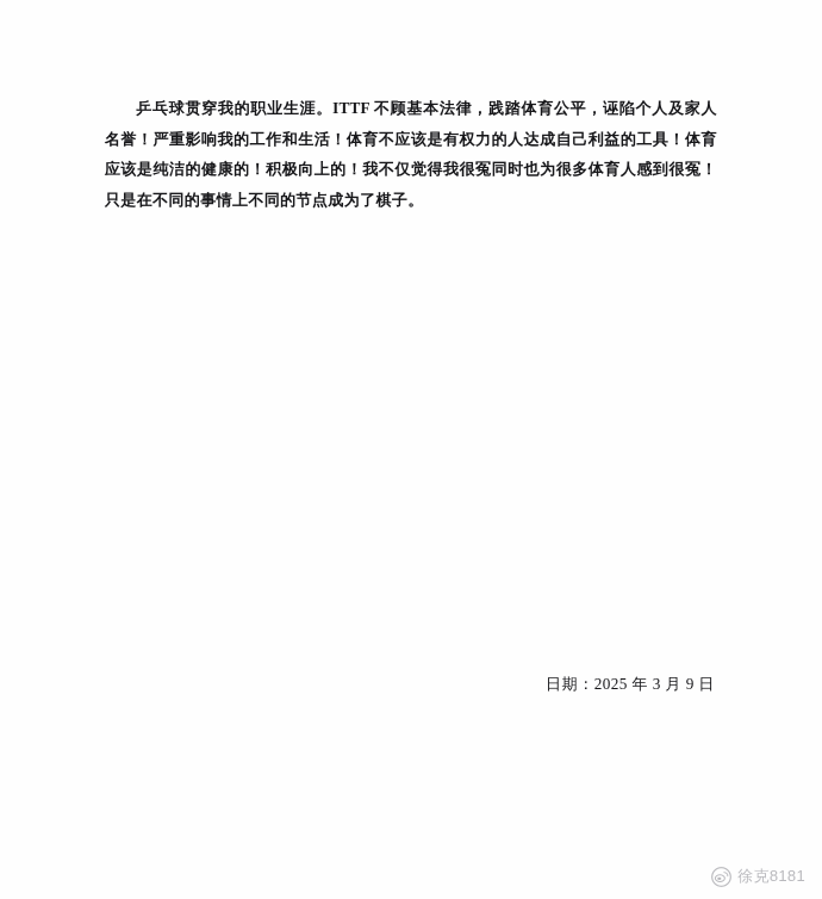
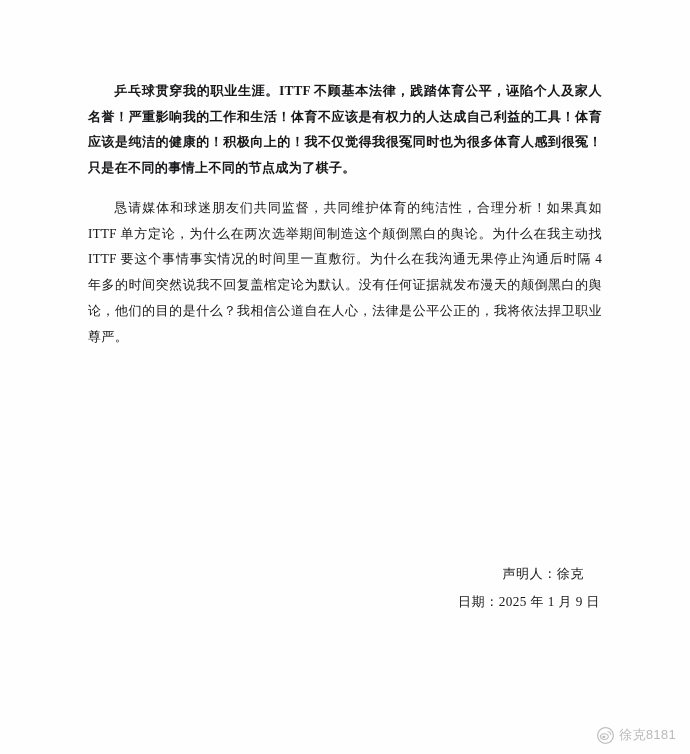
  乒乓球贯穿我的职业生涯。ITTF 不顾基本法律，践踏体育公平，诬陷个人及家人名誉！严重影响我的工作和生活！体育不应该是有权力的人达成自己利益的工具！体育应该是纯洁的健康的！积极向上的！我不仅觉得我很冤同时也为很多体育人感到很冤！只是在不同的事情上不同的节点成为了棋子。
+ 恳请媒体和球迷朋友们共同监督，共同维护体育的纯洁性，合理分析！如果真如 ITTF 单方定论，为什么在两次选举期间制造这个颠倒黑白的舆论。为什么在我主动找 ITTF 要这个事情事实情况的时间里一直敷衍。为什么在我沟通无果停止沟通后时隔 4 年多的时间突然说我不回复盖棺定论为默认。没有任何证据就发布漫天的颠倒黑白的舆论，他们的目的是什么？我相信公道自在人心，法律是公平公正的，我将依法捍卫职业尊严。
+ 声明人：徐克
- 日期：2025 年 3 月 9 日
+ 日期：2025 年 1 月 9 日
  徐克8181
